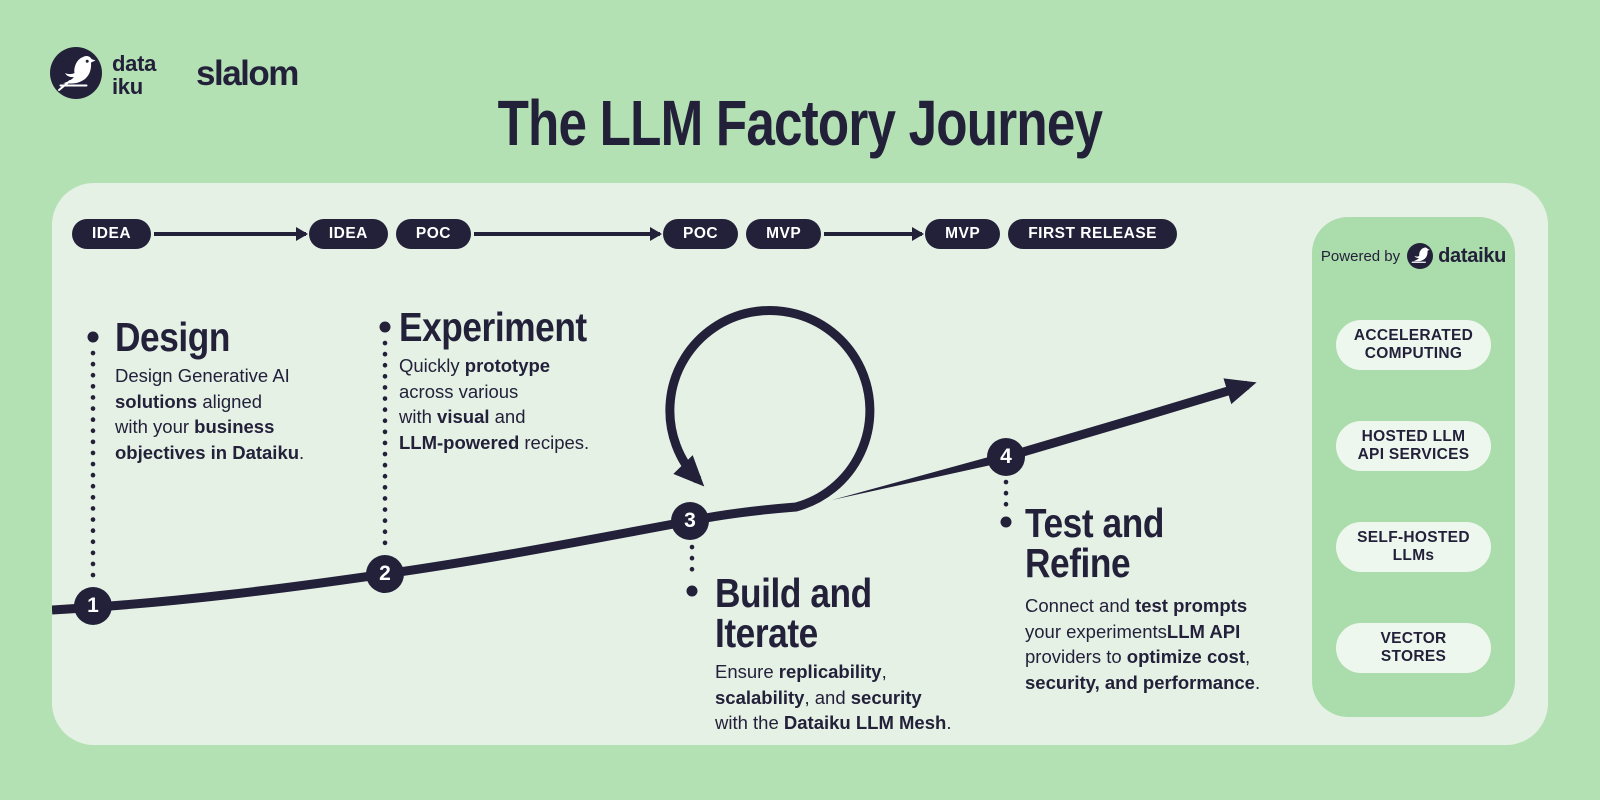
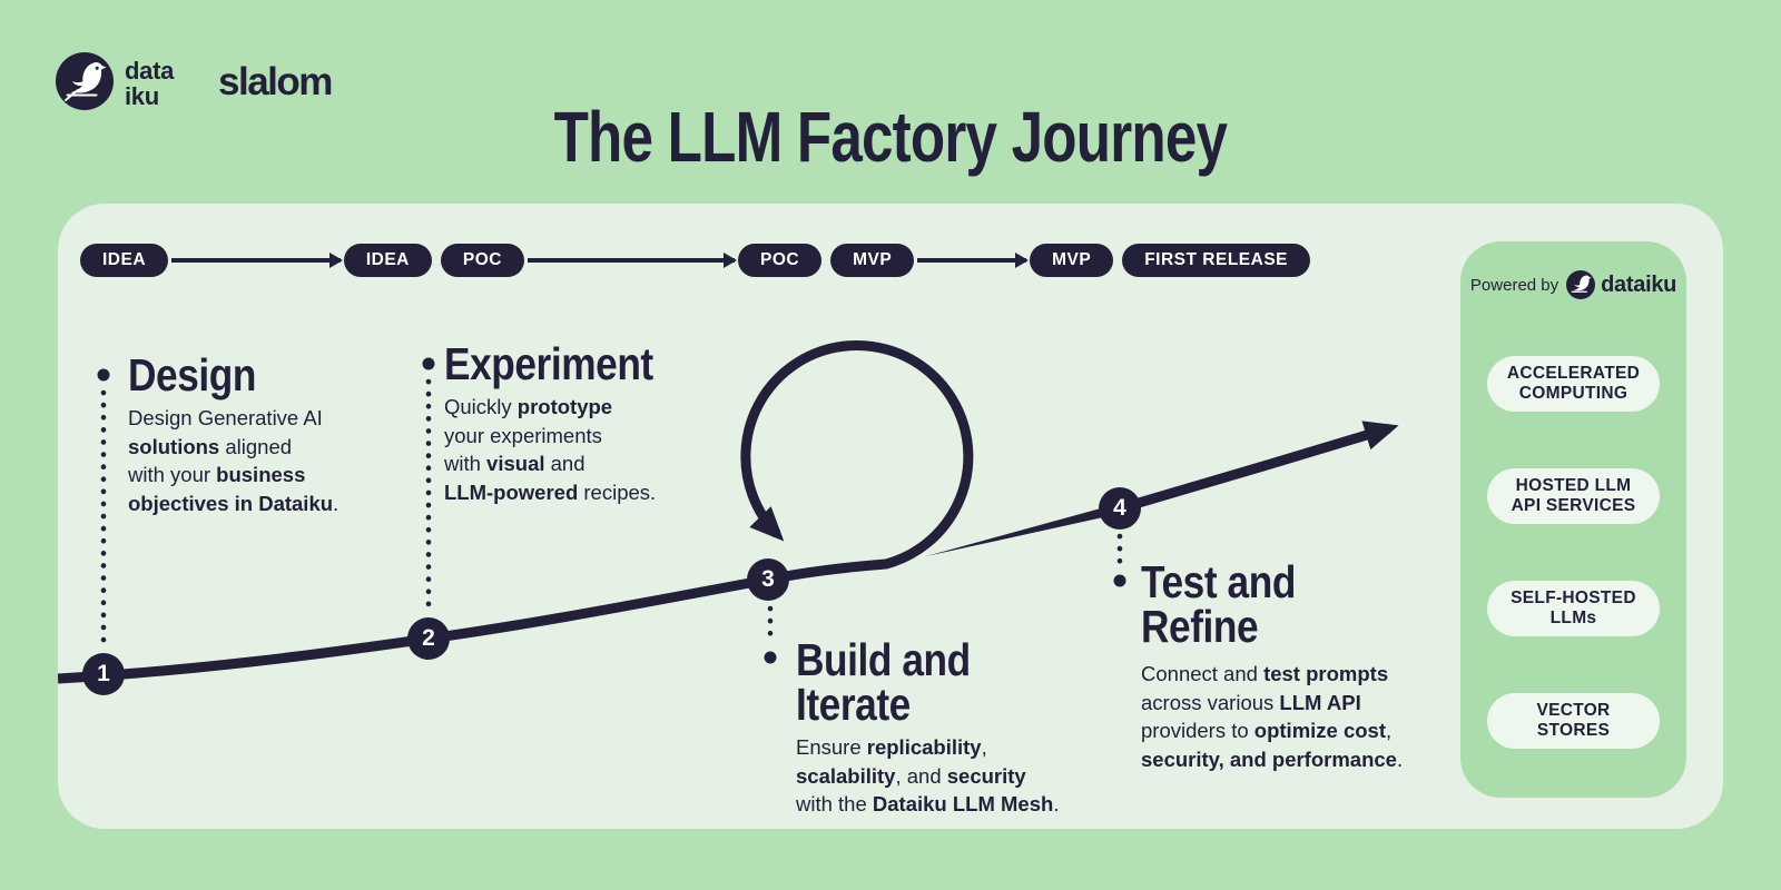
  data
  iku
  slalom
  The LLM Factory Journey
  IDEA
  IDEA
  POC
  POC
  MVP
  MVP
  FIRST RELEASE
  1
  2
  3
  4
  Design
  Design Generative AI
  solutions aligned
  with your business
  objectives in Dataiku.
  Experiment
  Quickly prototype
- across various
+ your experiments
  with visual and
  LLM-powered recipes.
  Build and
  Iterate
  Ensure replicability,
  scalability, and security
  with the Dataiku LLM Mesh.
  Test and
  Refine
  Connect and test prompts
- your experimentsLLM API
+ across various LLM API
  providers to optimize cost,
  security, and performance.
  Powered by
  dataiku
  ACCELERATED
  COMPUTING
  HOSTED LLM
  API SERVICES
  SELF-HOSTED
  LLMs
  VECTOR
  STORES
